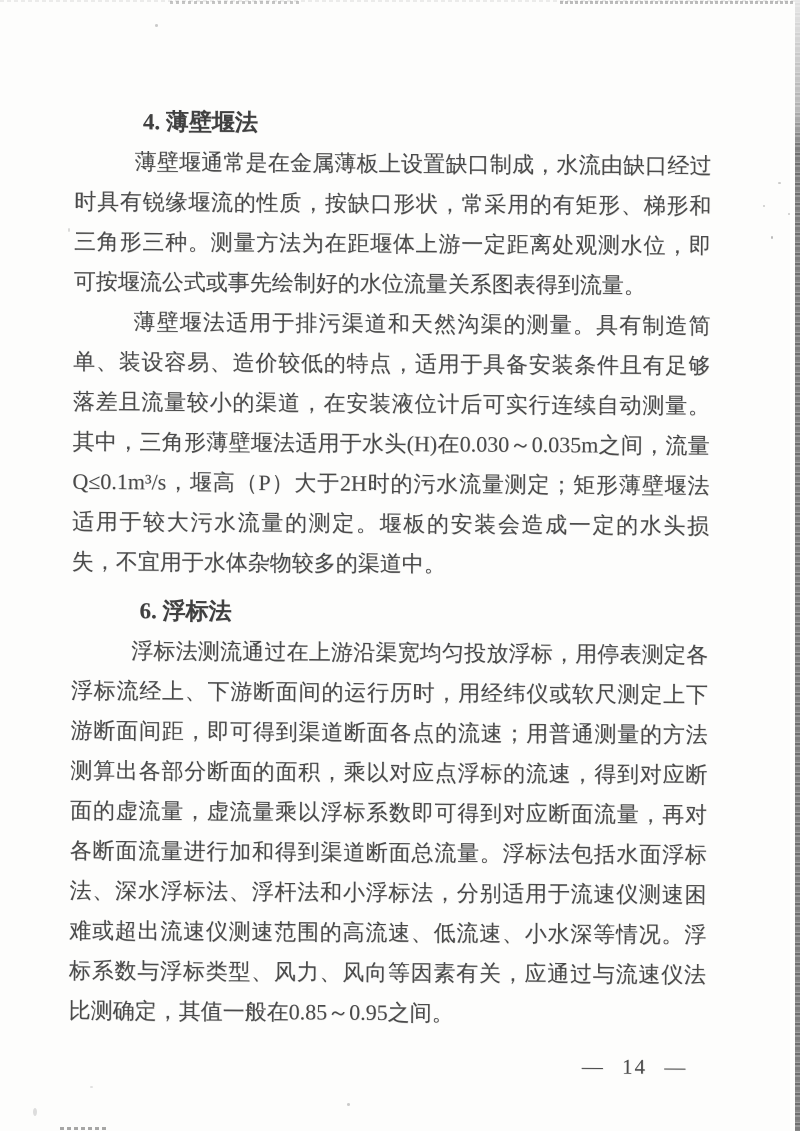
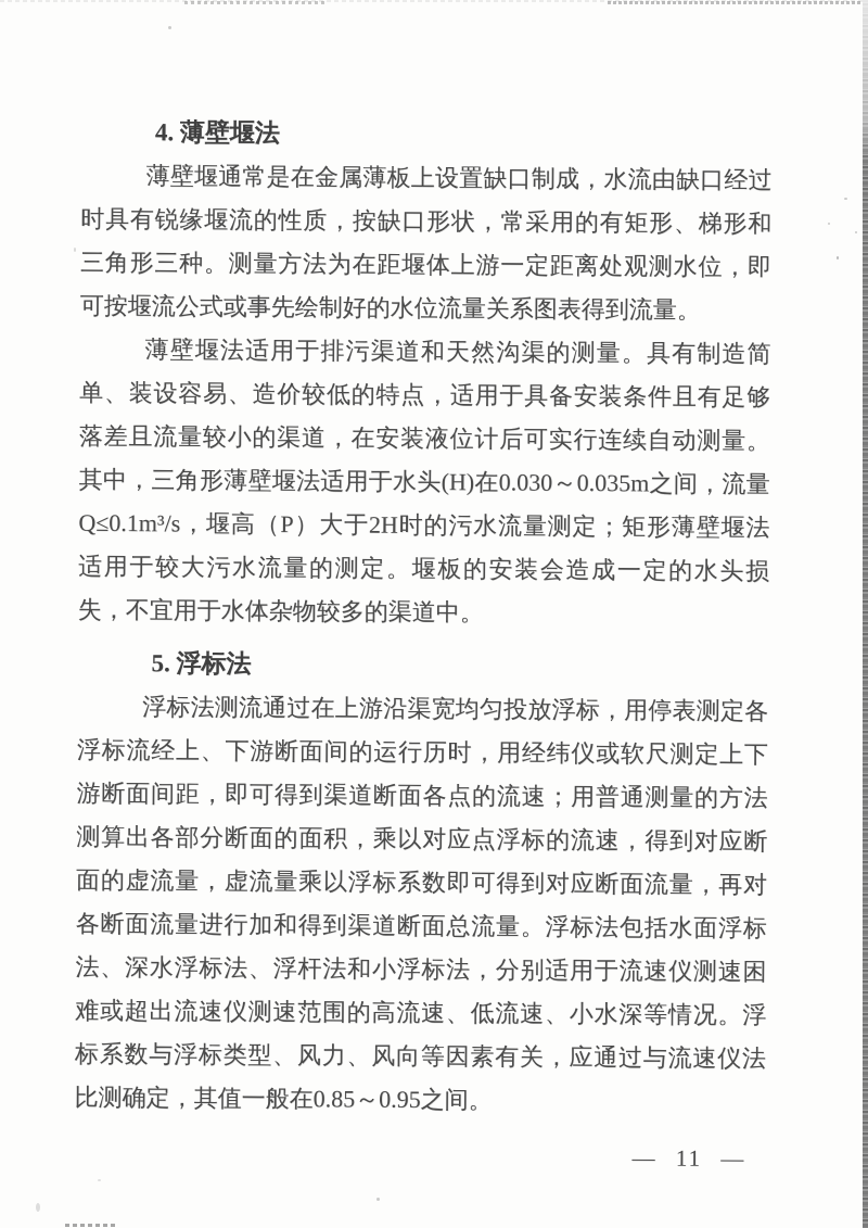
  4. 薄壁堰法
  薄壁堰通常是在金属薄板上设置缺口制成，水流由缺口经过时具有锐缘堰流的性质，按缺口形状，常采用的有矩形、梯形和三角形三种。测量方法为在距堰体上游一定距离处观测水位，即可按堰流公式或事先绘制好的水位流量关系图表得到流量。
  薄壁堰法适用于排污渠道和天然沟渠的测量。具有制造简单、装设容易、造价较低的特点，适用于具备安装条件且有足够落差且流量较小的渠道，在安装液位计后可实行连续自动测量。其中，三角形薄壁堰法适用于水头(H)在0.030～0.035m之间，流量Q≤0.1m³/s，堰高（P）大于2H时的污水流量测定；矩形薄壁堰法适用于较大污水流量的测定。堰板的安装会造成一定的水头损失，不宜用于水体杂物较多的渠道中。
- 6. 浮标法
+ 5. 浮标法
  浮标法测流通过在上游沿渠宽均匀投放浮标，用停表测定各浮标流经上、下游断面间的运行历时，用经纬仪或软尺测定上下游断面间距，即可得到渠道断面各点的流速；用普通测量的方法测算出各部分断面的面积，乘以对应点浮标的流速，得到对应断面的虚流量，虚流量乘以浮标系数即可得到对应断面流量，再对各断面流量进行加和得到渠道断面总流量。浮标法包括水面浮标法、深水浮标法、浮杆法和小浮标法，分别适用于流速仪测速困难或超出流速仪测速范围的高流速、低流速、小水深等情况。浮标系数与浮标类型、风力、风向等因素有关，应通过与流速仪法比测确定，其值一般在0.85～0.95之间。
- — 14 —
+ — 11 —
